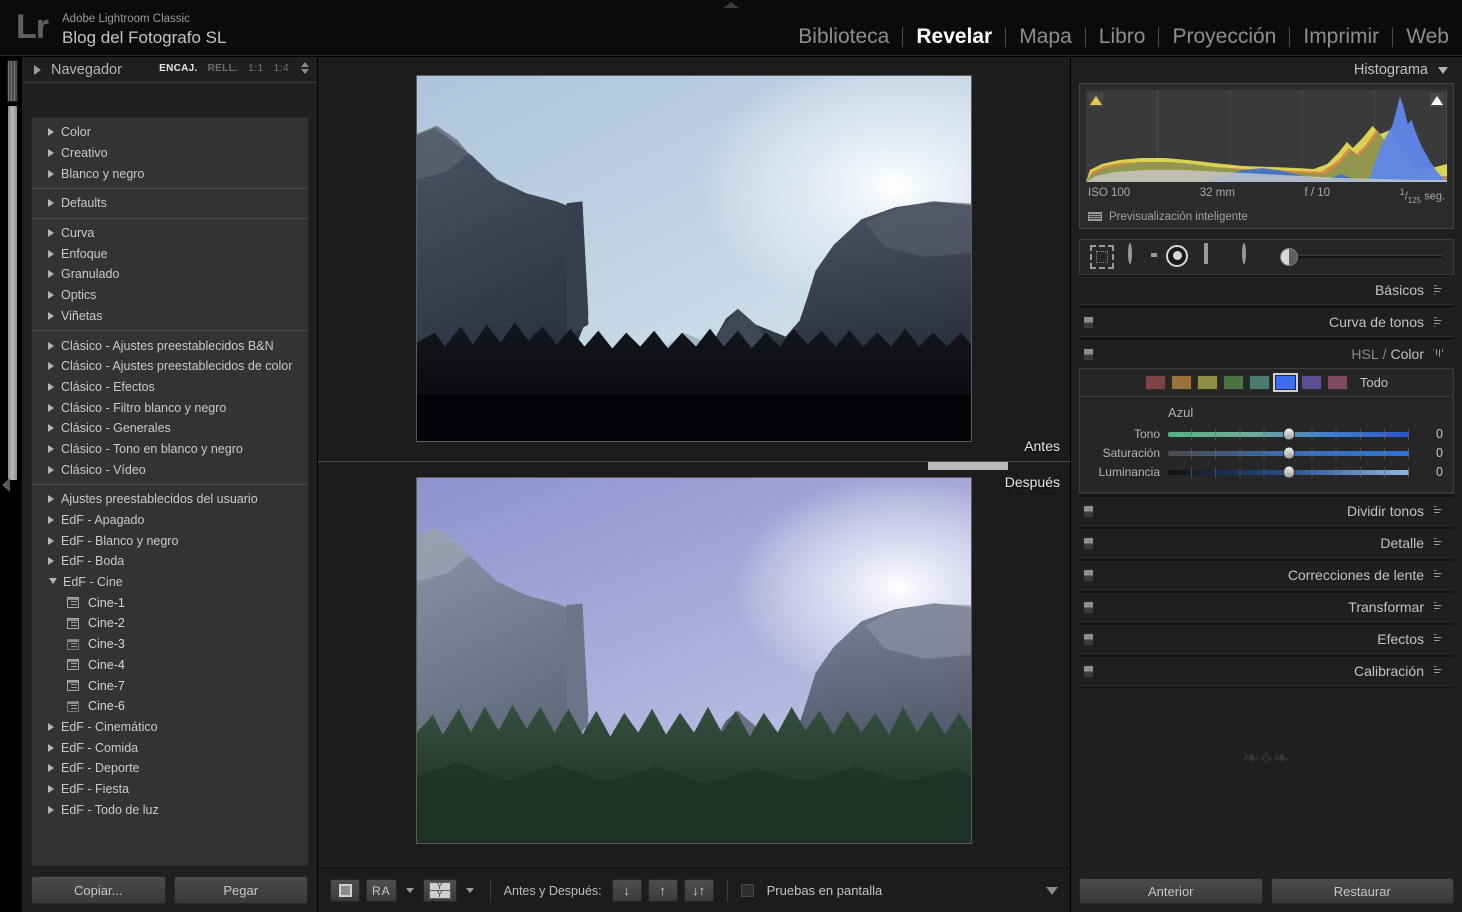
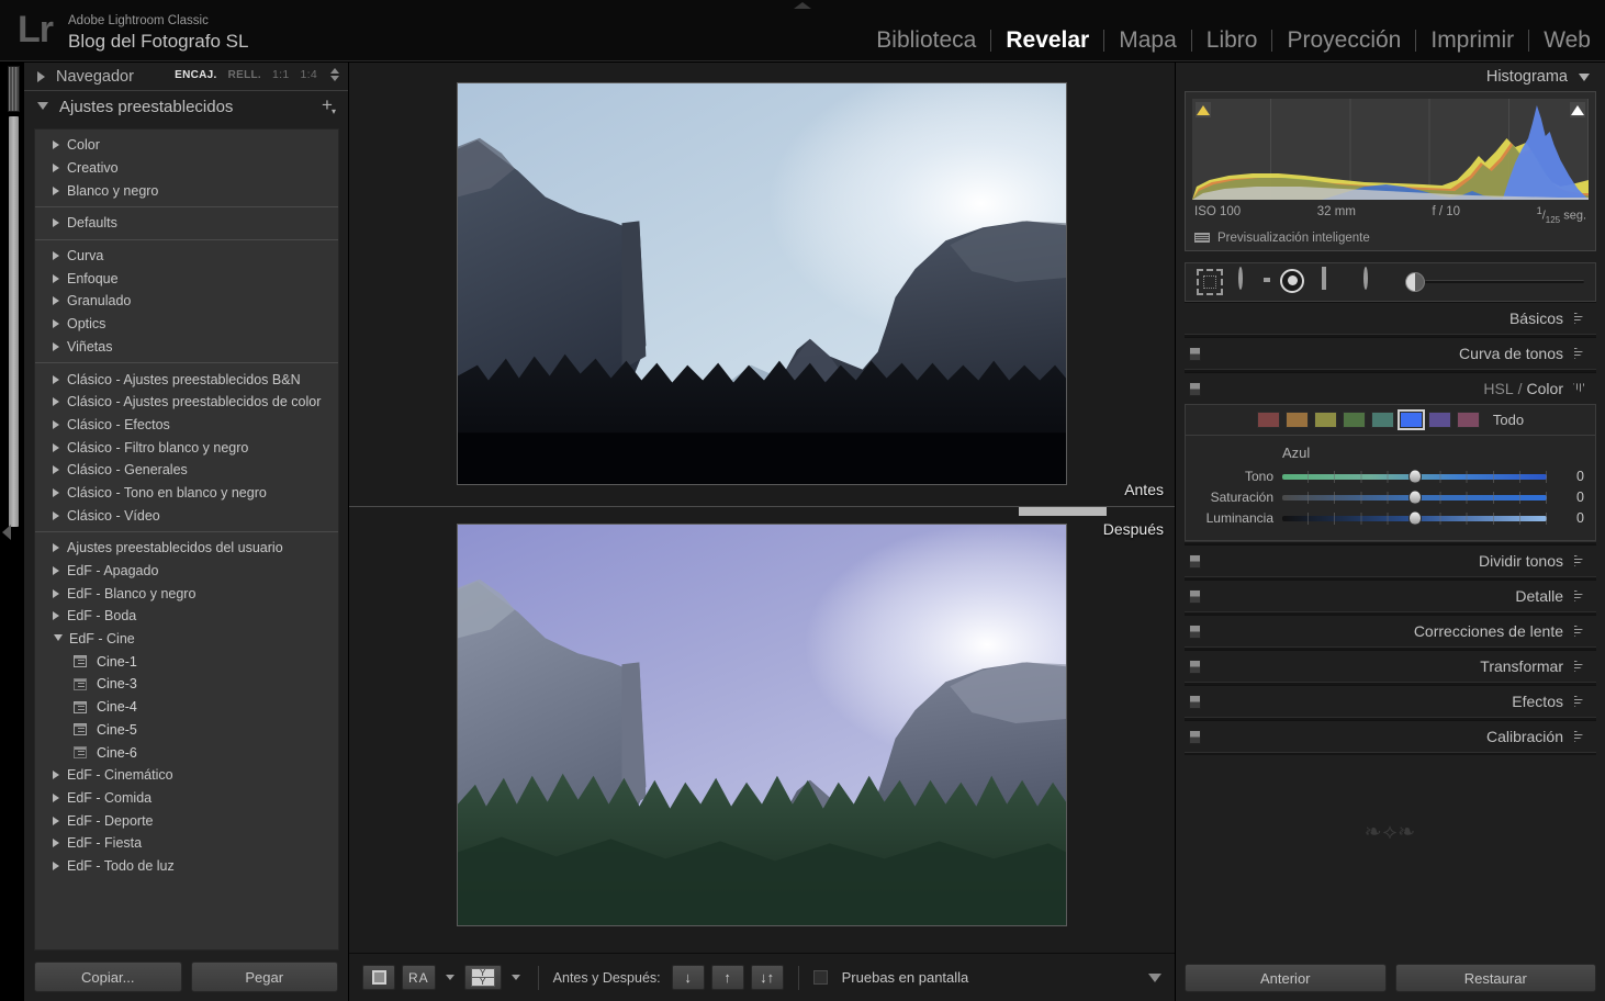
  Lr
  Adobe Lightroom Classic
  Blog del Fotografo SL
  Biblioteca
  Revelar
  Mapa
  Libro
  Proyección
  Imprimir
  Web
  Navegador
  ENCAJ.
  RELL.
  1:1
  1:4
+ Ajustes preestablecidos
+ +▾
  Color
  Creativo
  Blanco y negro
  Defaults
  Curva
  Enfoque
  Granulado
  Optics
  Viñetas
  Clásico - Ajustes preestablecidos B&N
  Clásico - Ajustes preestablecidos de color
  Clásico - Efectos
  Clásico - Filtro blanco y negro
  Clásico - Generales
  Clásico - Tono en blanco y negro
  Clásico - Vídeo
  Ajustes preestablecidos del usuario
  EdF - Apagado
  EdF - Blanco y negro
  EdF - Boda
  EdF - Cine
  Cine-1
- Cine-2
  Cine-3
  Cine-4
- Cine-7
+ Cine-5
  Cine-6
  EdF - Cinemático
  EdF - Comida
  EdF - Deporte
  EdF - Fiesta
  EdF - Todo de luz
  Copiar...
  Pegar
  Antes
  Después
  RA
  Y
  Y
  Antes y Después:
  ↓
  ↑
  ↓↑
  Pruebas en pantalla
  Histograma
  ISO 100
  32 mm
  f / 10
  1/125 seg.
  Previsualización inteligente
  Básicos
  Curva de tonos
  HSL
  /
  Color
  Todo
  Azul
  Tono
  0
  Saturación
  0
  Luminancia
  0
  Dividir tonos
  Detalle
  Correcciones de lente
  Transformar
  Efectos
  Calibración
  ❧⟡❧
  Anterior
  Restaurar
